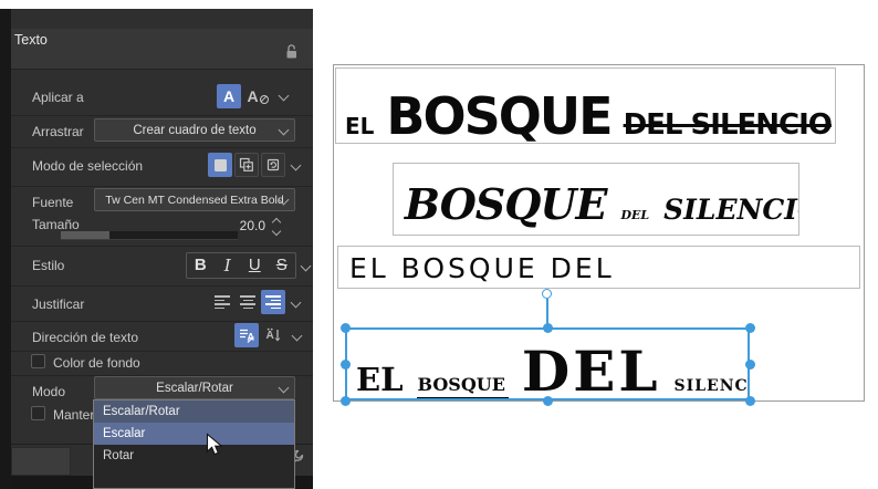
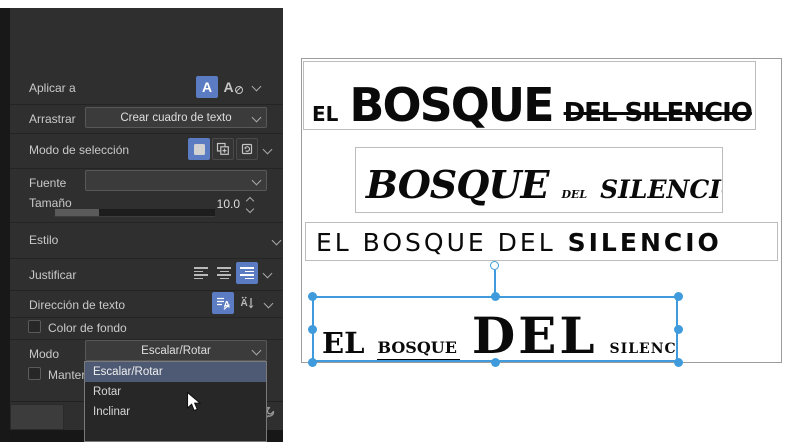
  EL
  BOSQUE
  DEL SILENCIO
  BOSQUE
  DEL
  SILENCI
  EL BOSQUE DEL
+ SILENCIO
  EL
  BOSQUE
  DEL
  SILENC
- Texto
  Aplicar a
  A
  A
  Arrastrar
  Crear cuadro de texto
  Modo de selección
  Fuente
- Tw Cen MT Condensed Extra Bold
  Tamaño
- 20.0
+ 10.0
  Estilo
- B
- I
- U
- S
  Justificar
  Dirección de texto
  A
  A
  Color de fondo
  Modo
  Escalar/Rotar
  Mante
  Escalar/Rotar
- Escalar
  Rotar
+ Inclinar
